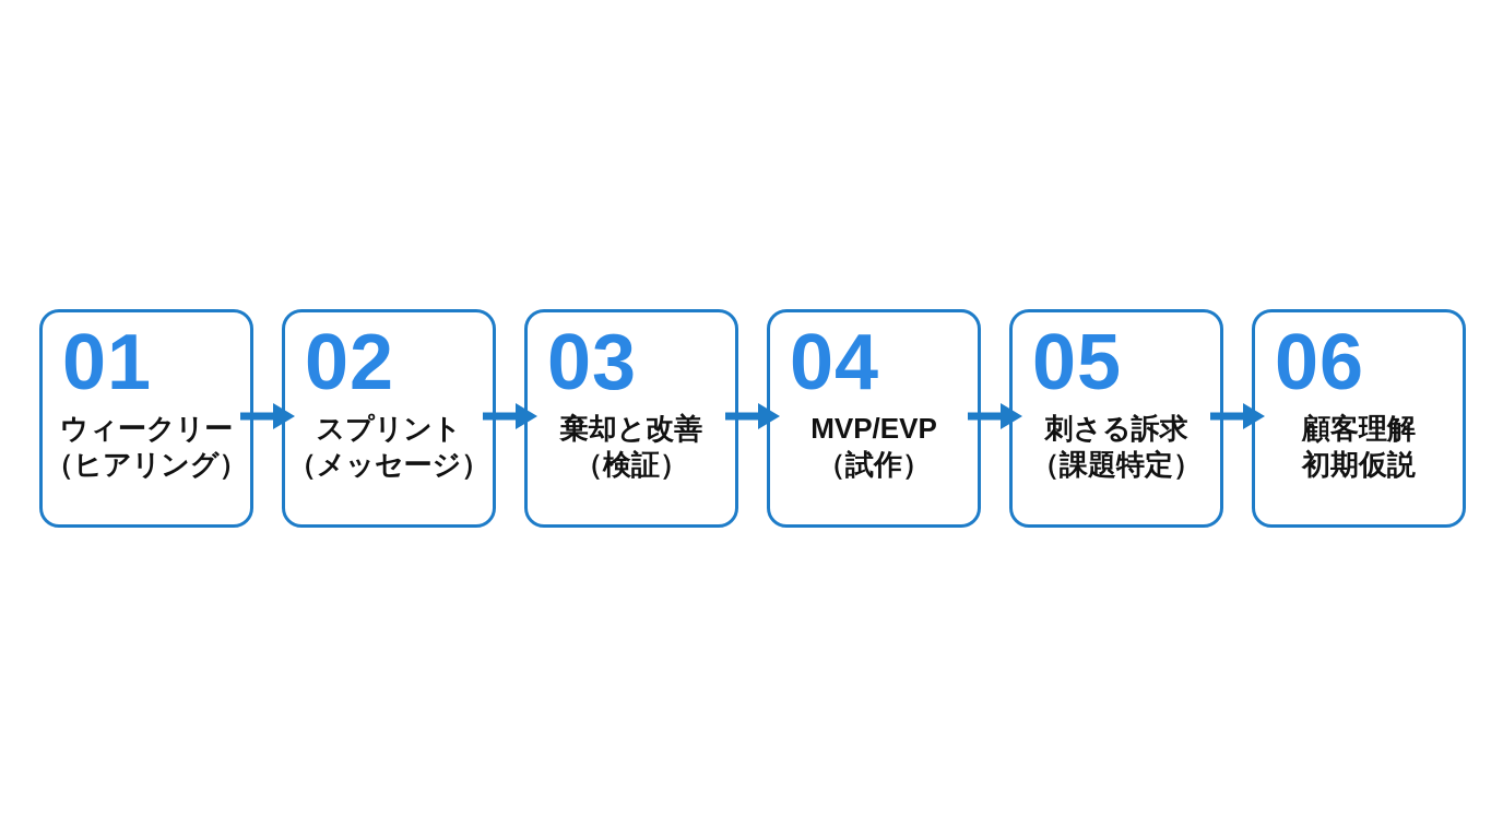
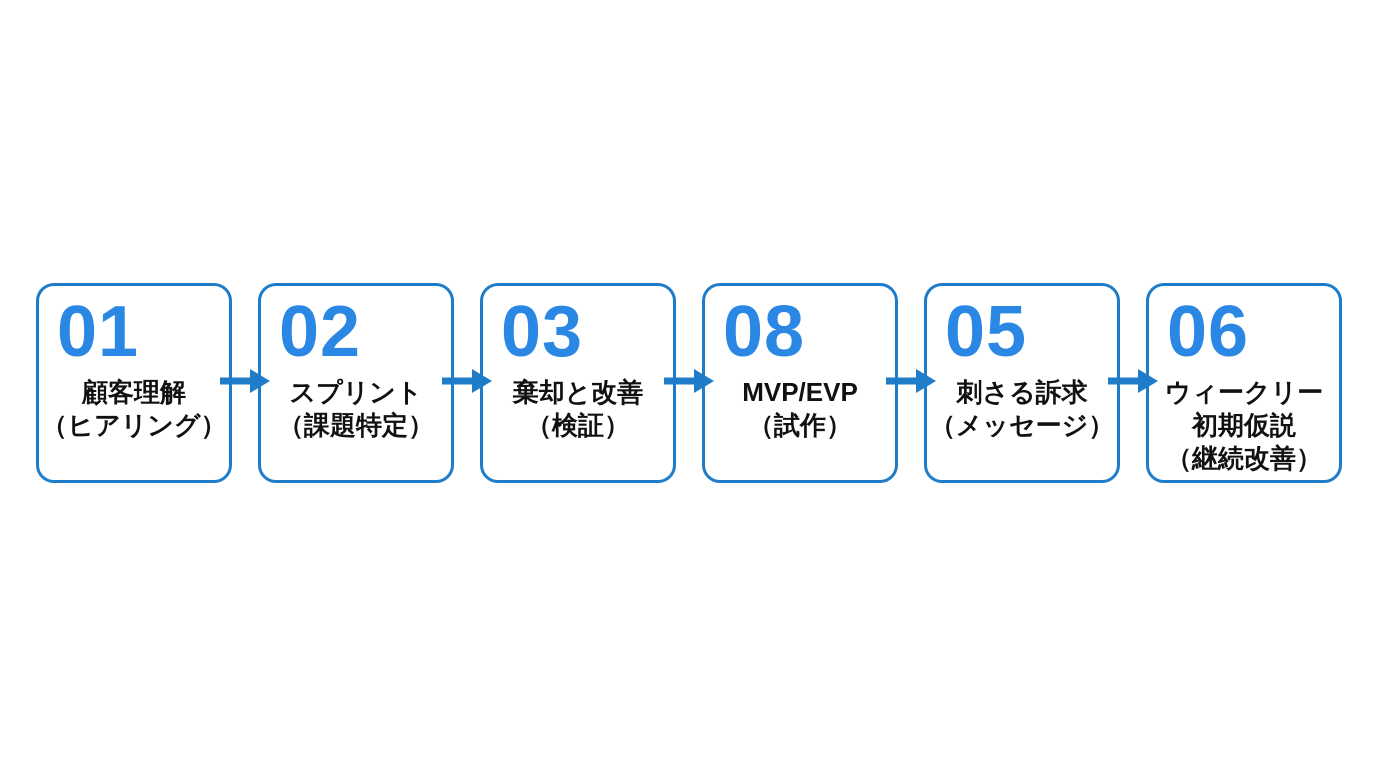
  01
- ウィークリー
+ 顧客理解
  （ヒアリング）
  02
  スプリント
- （メッセージ）
+ （課題特定）
  03
  棄却と改善
  （検証）
- 04
+ 08
  MVP/EVP
  （試作）
  05
  刺さる訴求
- （課題特定）
+ （メッセージ）
  06
- 顧客理解
+ ウィークリー
  初期仮説
+ （継続改善）
